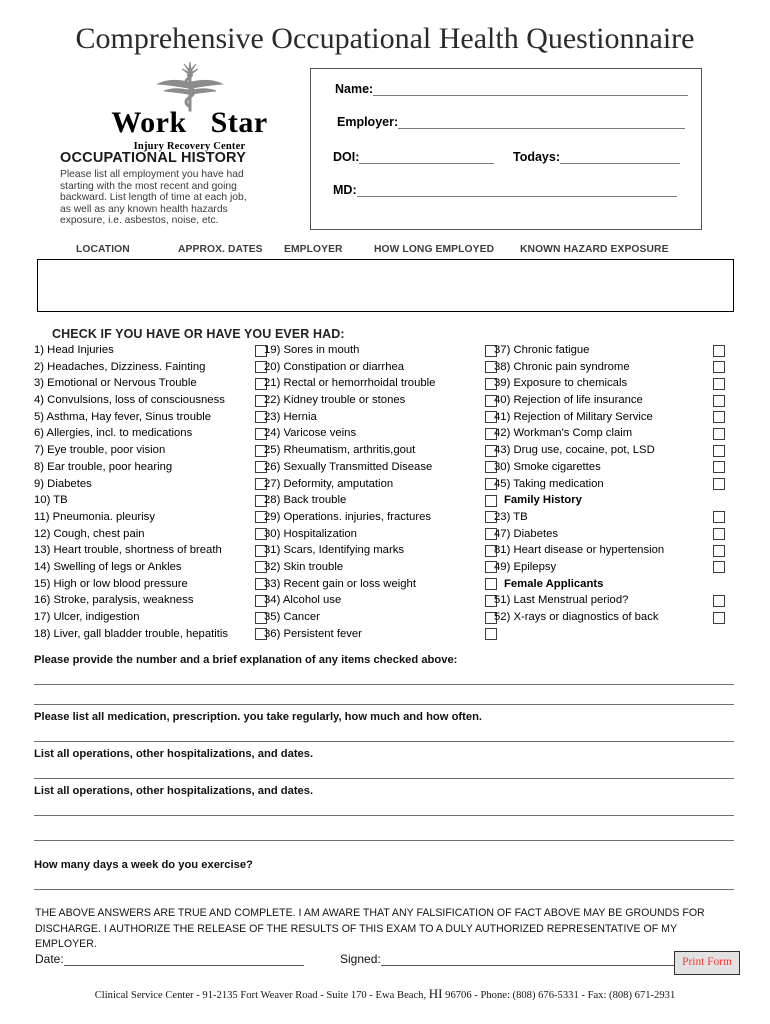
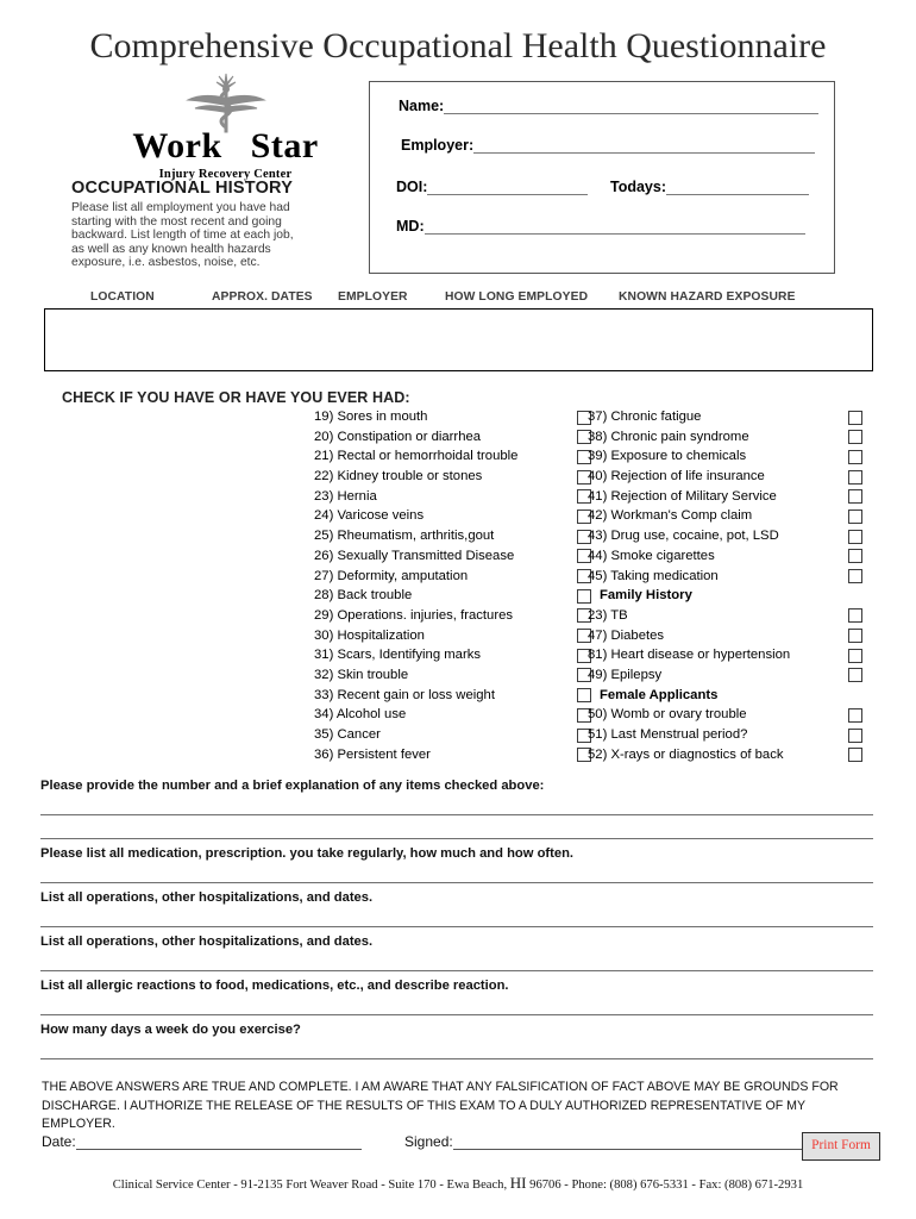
  Comprehensive Occupational Health Questionnaire
  Work Star
  Injury Recovery Center
  OCCUPATIONAL HISTORY
  Please list all employment you have had starting with the most recent and going backward. List length of time at each job, as well as any known health hazards exposure, i.e. asbestos, noise, etc.
  Name:
  Employer:
  DOI:
  Todays:
  MD:
  LOCATION
  APPROX. DATES
  EMPLOYER
  HOW LONG EMPLOYED
  KNOWN HAZARD EXPOSURE
  CHECK IF YOU HAVE OR HAVE YOU EVER HAD:
- 1) Head Injuries
- 2) Headaches, Dizziness. Fainting
- 3) Emotional or Nervous Trouble
- 4) Convulsions, loss of consciousness
- 5) Asthma, Hay fever, Sinus trouble
- 6) Allergies, incl. to medications
- 7) Eye trouble, poor vision
- 8) Ear trouble, poor hearing
- 9) Diabetes
- 10) TB
- 11) Pneumonia. pleurisy
- 12) Cough, chest pain
- 13) Heart trouble, shortness of breath
- 14) Swelling of legs or Ankles
- 15) High or low blood pressure
- 16) Stroke, paralysis, weakness
- 17) Ulcer, indigestion
- 18) Liver, gall bladder trouble, hepatitis
  19) Sores in mouth
  20) Constipation or diarrhea
  21) Rectal or hemorrhoidal trouble
  22) Kidney trouble or stones
  23) Hernia
  24) Varicose veins
  25) Rheumatism, arthritis,gout
  26) Sexually Transmitted Disease
  27) Deformity, amputation
  28) Back trouble
  29) Operations. injuries, fractures
  30) Hospitalization
  31) Scars, Identifying marks
  32) Skin trouble
  33) Recent gain or loss weight
  34) Alcohol use
  35) Cancer
  36) Persistent fever
  37) Chronic fatigue
  38) Chronic pain syndrome
  39) Exposure to chemicals
  40) Rejection of life insurance
  41) Rejection of Military Service
  42) Workman's Comp claim
  43) Drug use, cocaine, pot, LSD
- 30) Smoke cigarettes
+ 44) Smoke cigarettes
  45) Taking medication
  Family History
  23) TB
  47) Diabetes
  81) Heart disease or hypertension
  49) Epilepsy
  Female Applicants
+ 50) Womb or ovary trouble
  51) Last Menstrual period?
  52) X-rays or diagnostics of back
  Please provide the number and a brief explanation of any items checked above:
  Please list all medication, prescription. you take regularly, how much and how often.
  List all operations, other hospitalizations, and dates.
  List all operations, other hospitalizations, and dates.
+ List all allergic reactions to food, medications, etc., and describe reaction.
  How many days a week do you exercise?
  THE ABOVE ANSWERS ARE TRUE AND COMPLETE. I AM AWARE THAT ANY FALSIFICATION OF FACT ABOVE MAY BE GROUNDS FOR DISCHARGE. I AUTHORIZE THE RELEASE OF THE RESULTS OF THIS EXAM TO A DULY AUTHORIZED REPRESENTATIVE OF MY EMPLOYER.
  Date:
  Signed:
  Print Form
  Clinical Service Center - 91-2135 Fort Weaver Road - Suite 170 - Ewa Beach, HI 96706 - Phone: (808) 676-5331 - Fax: (808) 671-2931
